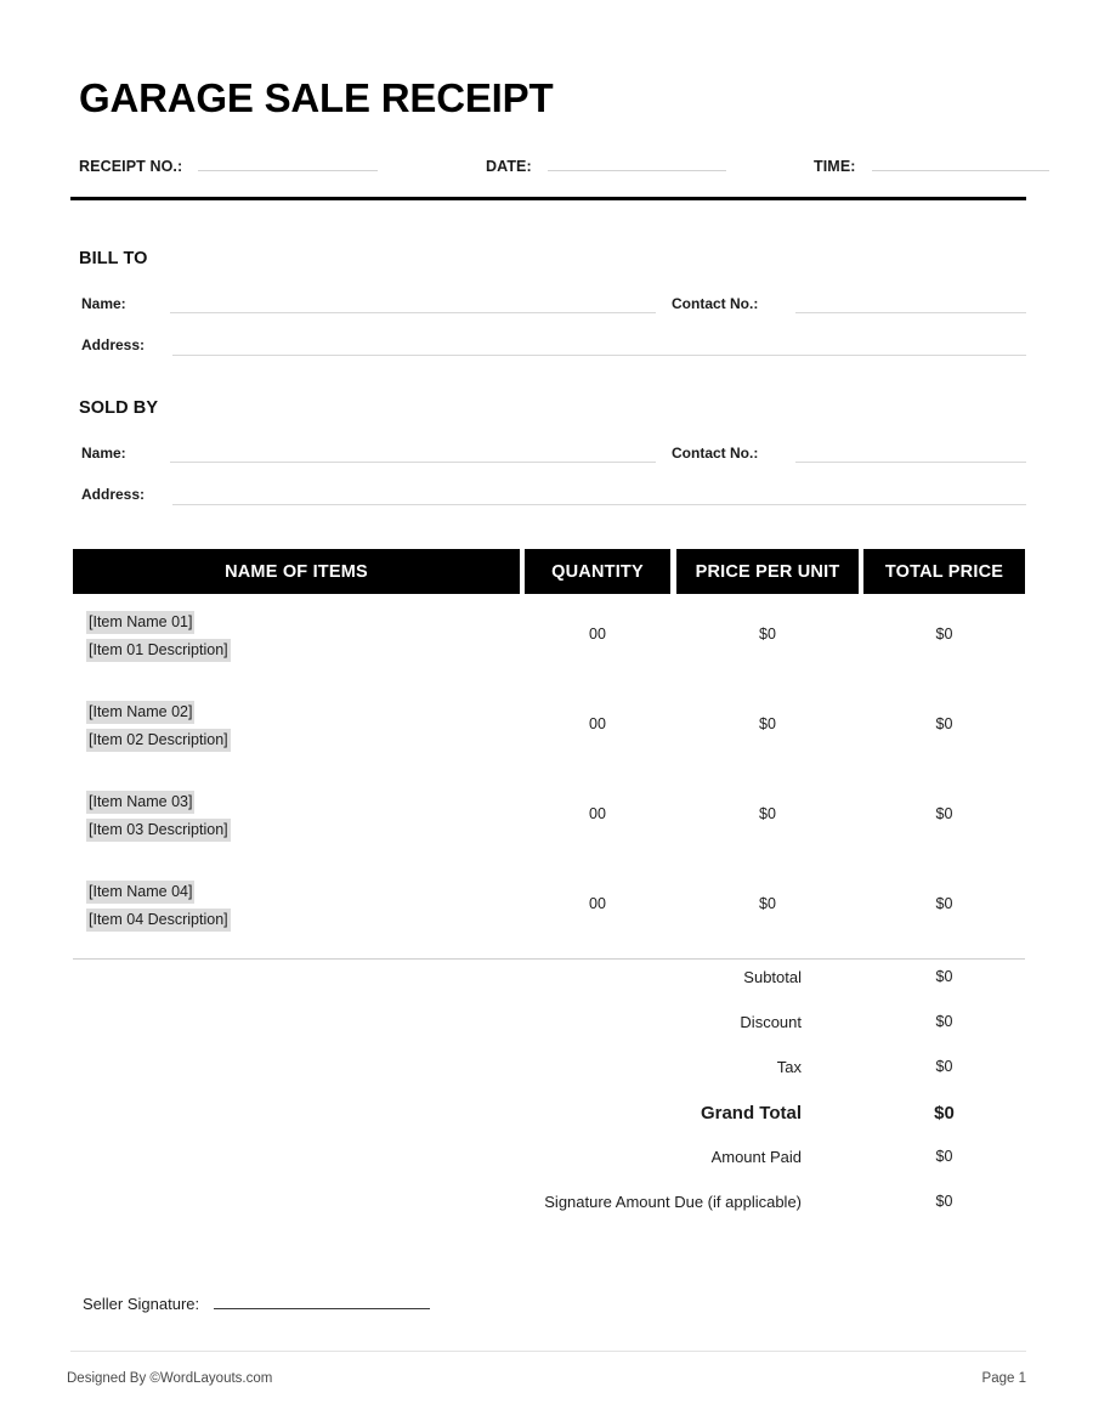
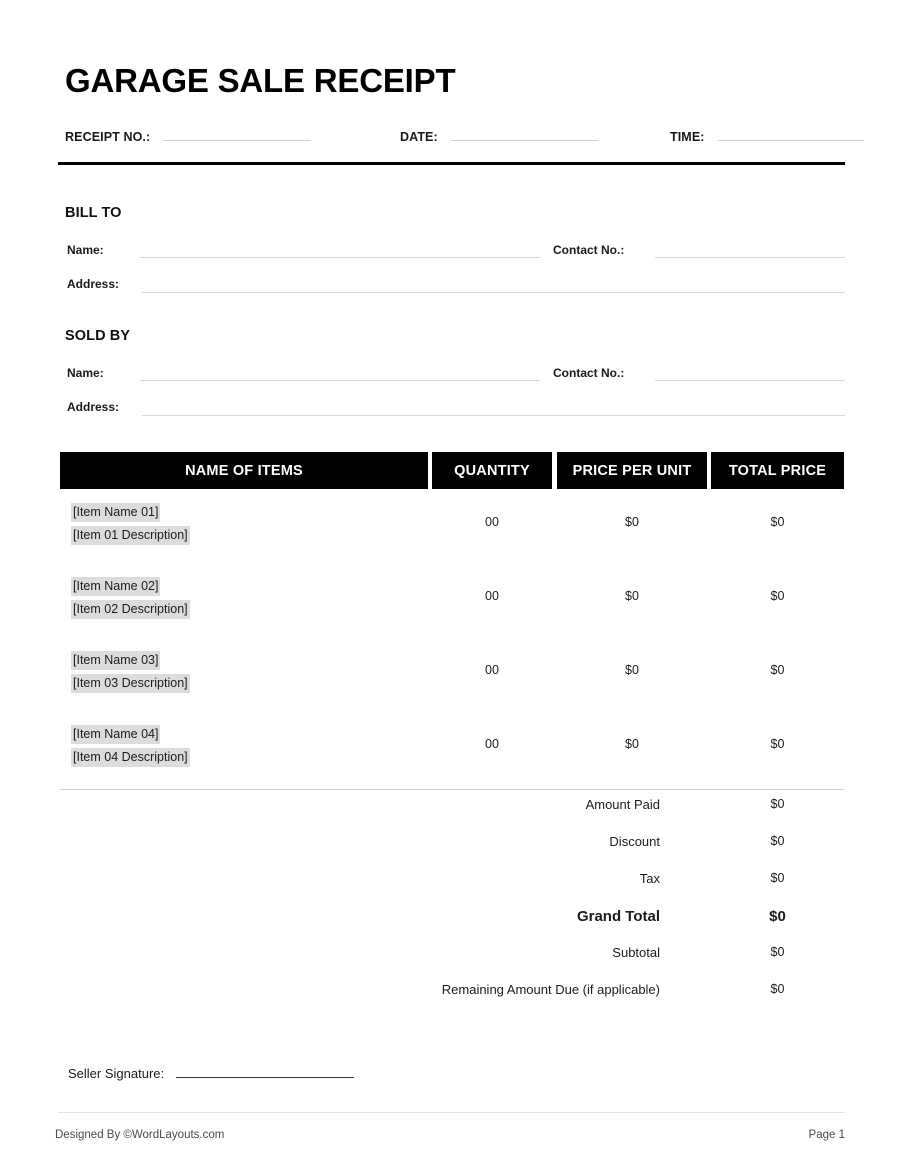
  GARAGE SALE RECEIPT
  RECEIPT NO.:
  DATE:
  TIME:
  BILL TO
  Name:
  Contact No.:
  Address:
  SOLD BY
  Name:
  Contact No.:
  Address:
  NAME OF ITEMS
  QUANTITY
  PRICE PER UNIT
  TOTAL PRICE
  [Item Name 01]
  [Item 01 Description]
  00
  $0
  $0
  [Item Name 02]
  [Item 02 Description]
  00
  $0
  $0
  [Item Name 03]
  [Item 03 Description]
  00
  $0
  $0
  [Item Name 04]
  [Item 04 Description]
  00
  $0
  $0
- Subtotal
+ Amount Paid
  $0
  Discount
  $0
  Tax
  $0
  Grand Total
  $0
- Amount Paid
+ Subtotal
  $0
- Signature Amount Due (if applicable)
+ Remaining Amount Due (if applicable)
  $0
  Seller Signature:
  Designed By ©WordLayouts.com
  Page 1
